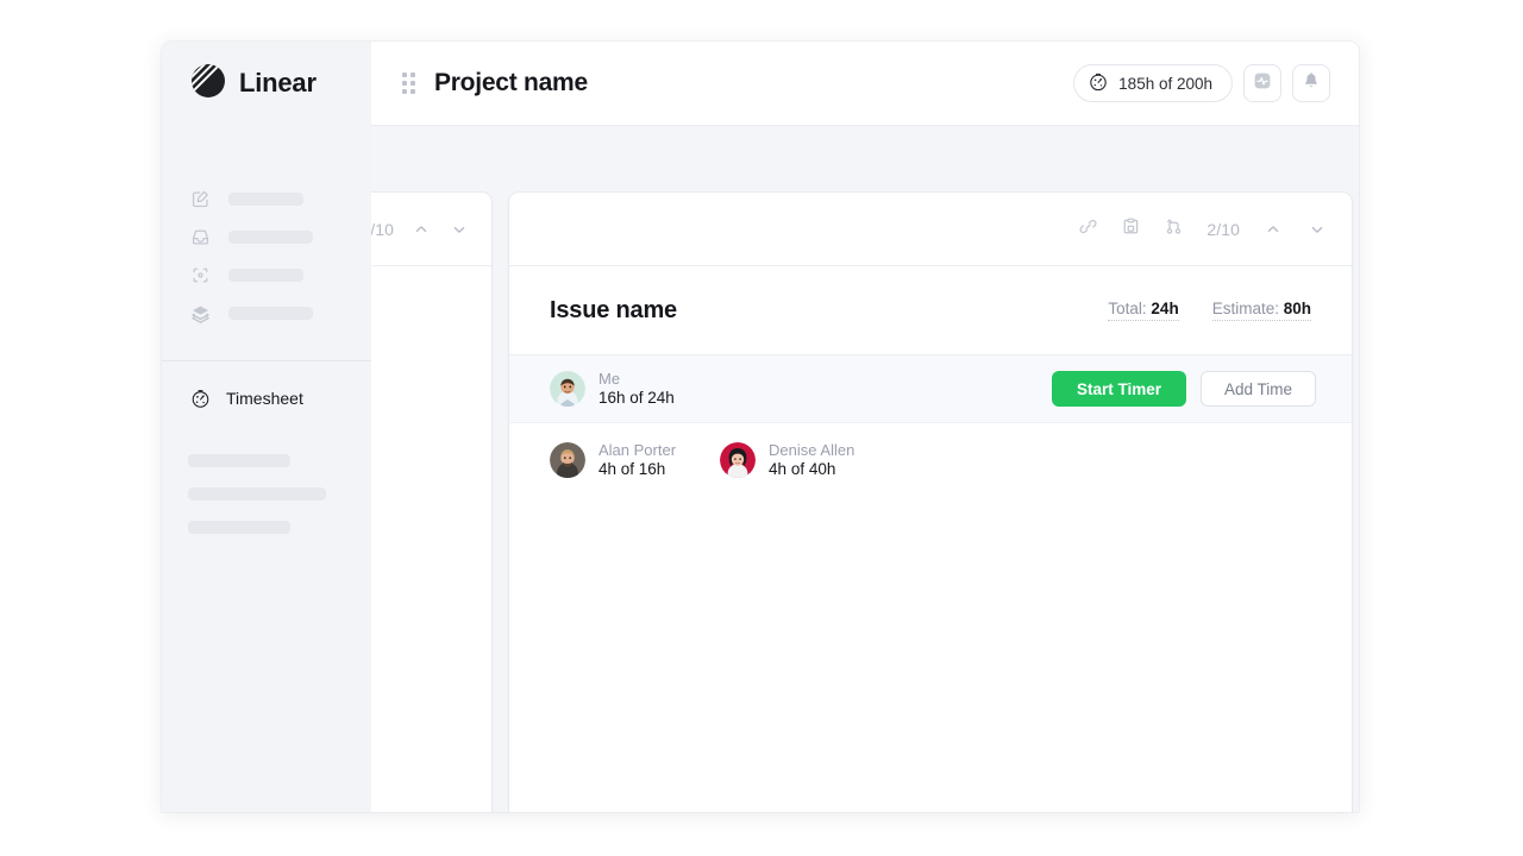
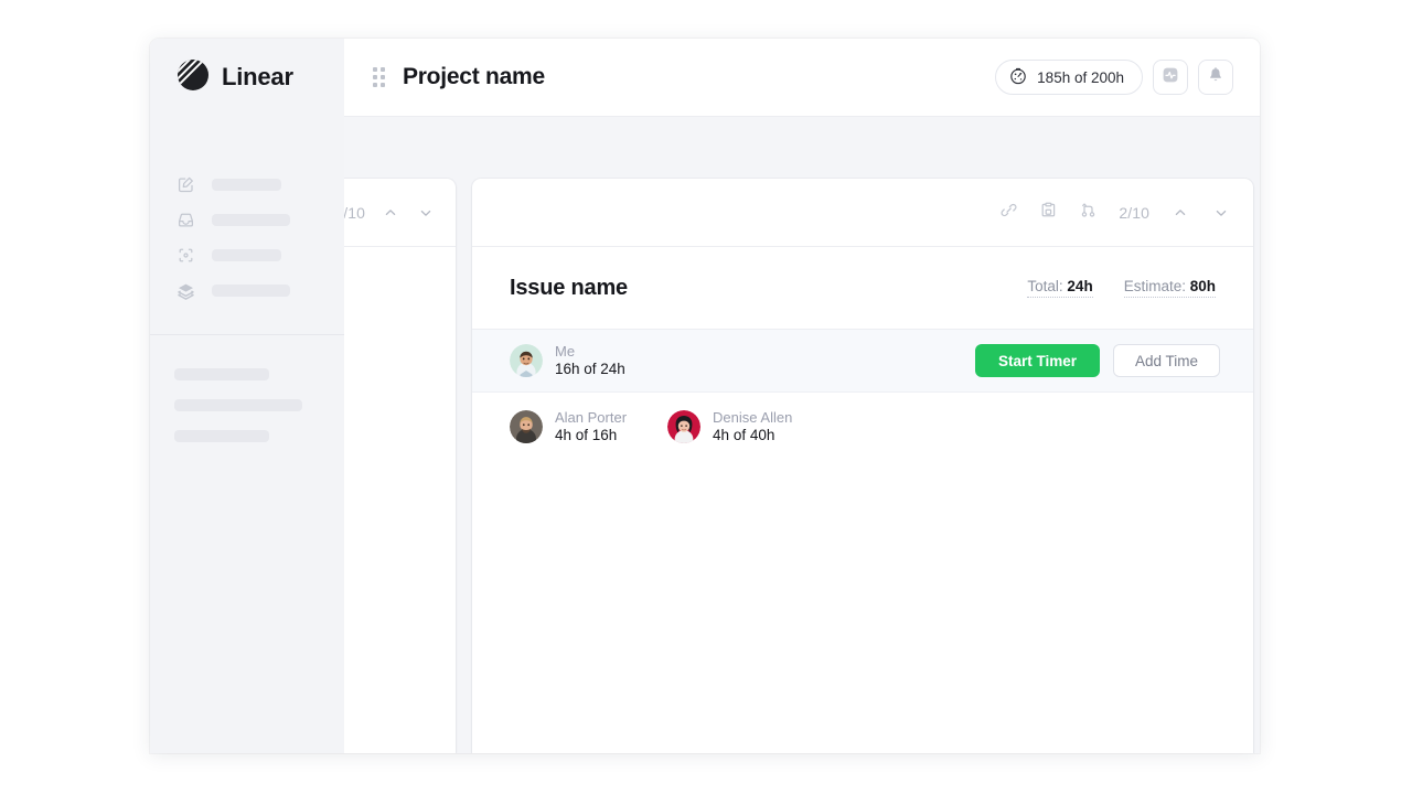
  Linear
  Project name
  185h of 200h
  /10
  2/10
  Issue name
  Total: 24h
  Estimate: 80h
  Me
  16h of 24h
  Start Timer
  Add Time
  Alan Porter
  4h of 16h
  Denise Allen
  4h of 40h
- Timesheet
